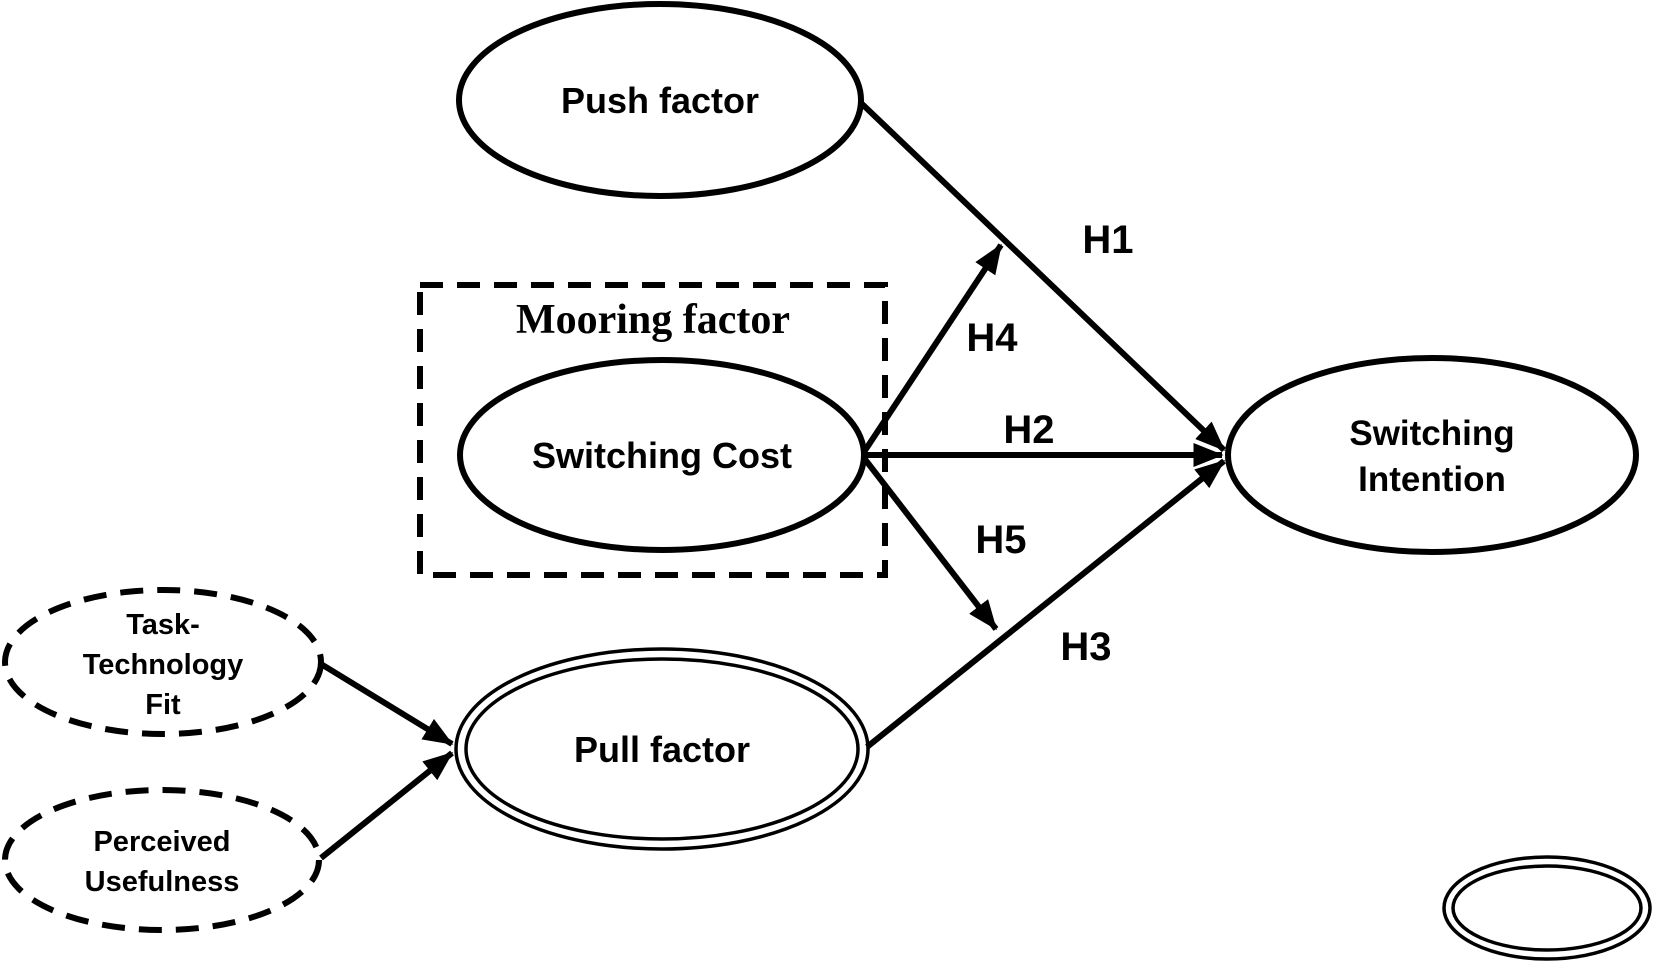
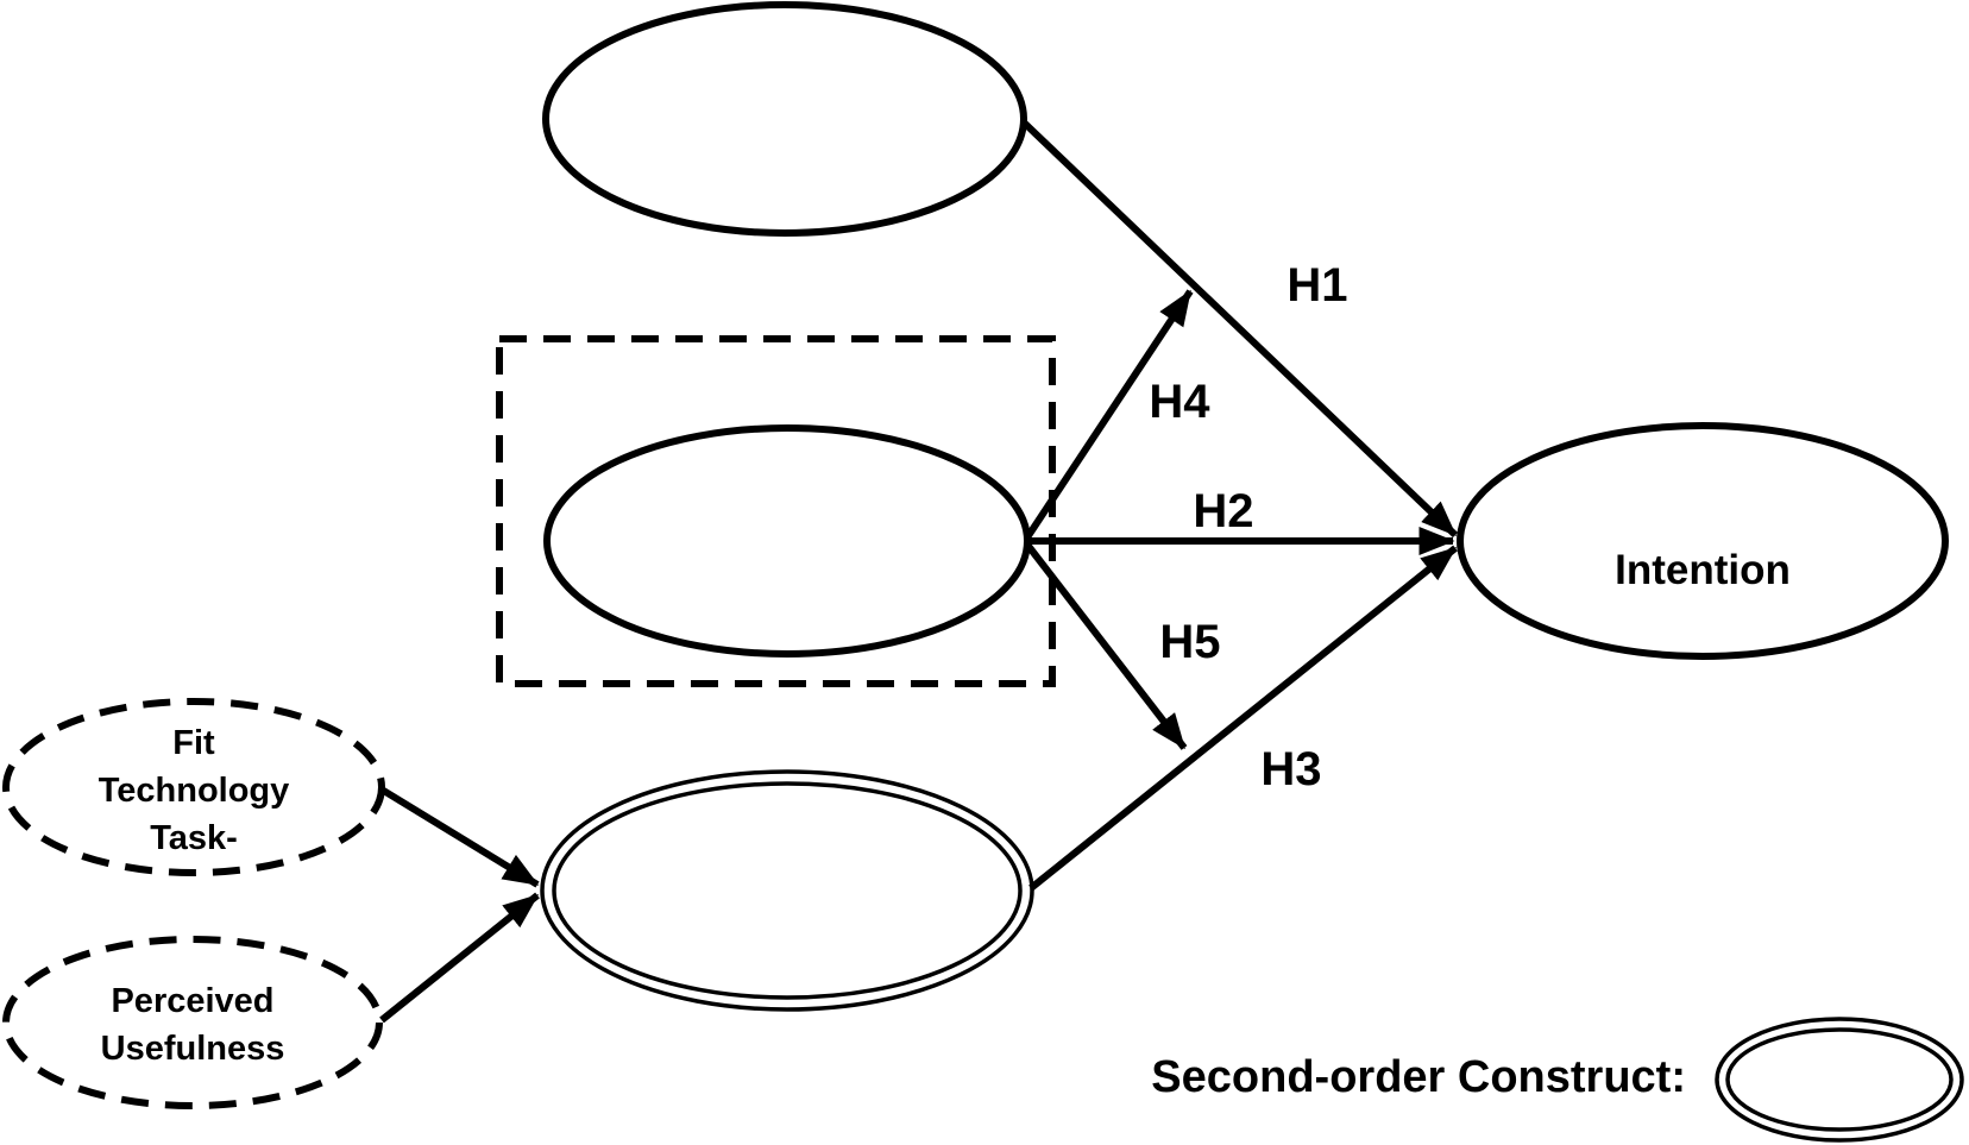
- Mooring factor
- Push factor
- Switching Cost
- Pull factor
- Task-
+ Fit
  Technology
- Fit
+ Task-
  Perceived
  Usefulness
- Switching
  Intention
  H1
  H2
  H3
  H4
  H5
+ Second-order Construct:
